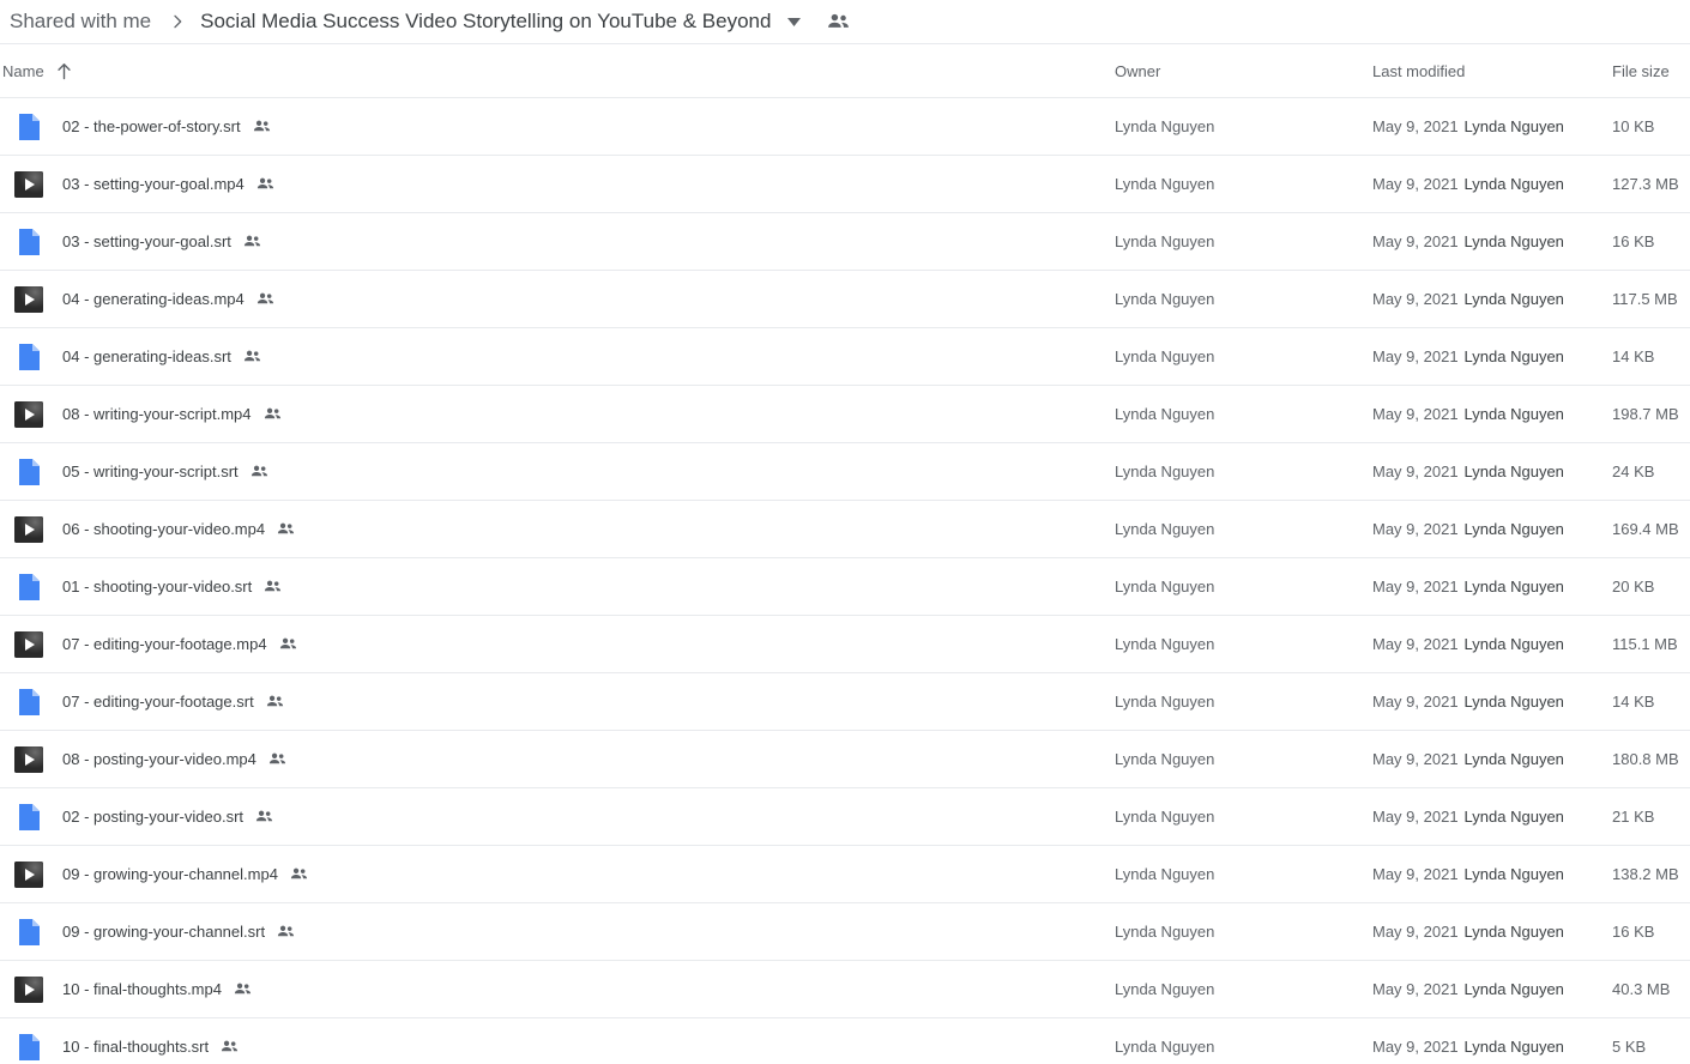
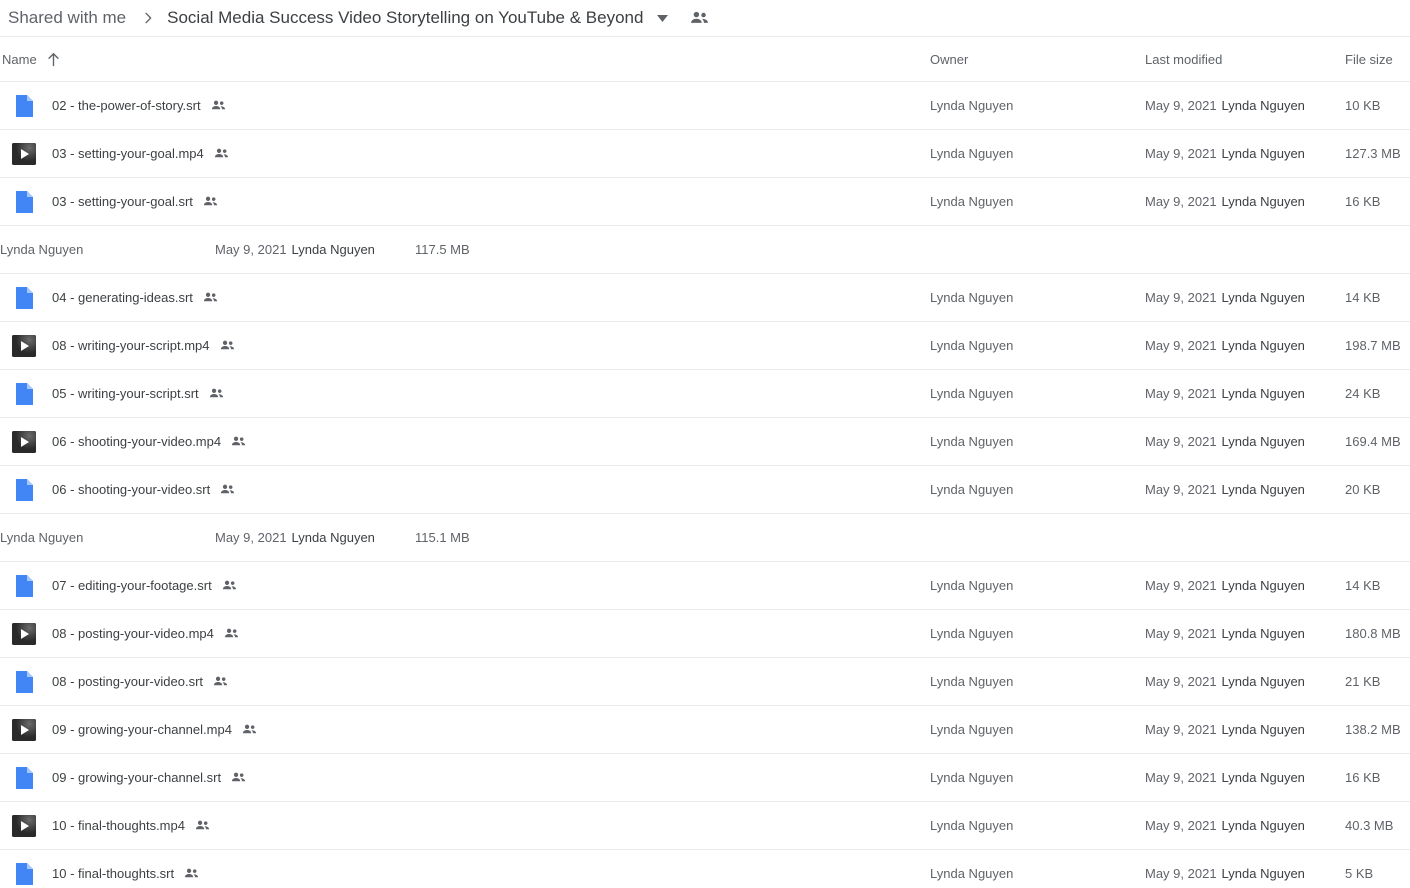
  Shared with me
  Social Media Success Video Storytelling on YouTube & Beyond
  Name
  Owner
  Last modified
  File size
  02 - the-power-of-story.srt
  Lynda Nguyen
  May 9, 2021 Lynda Nguyen
  10 KB
  03 - setting-your-goal.mp4
  Lynda Nguyen
  May 9, 2021 Lynda Nguyen
  127.3 MB
  03 - setting-your-goal.srt
  Lynda Nguyen
  May 9, 2021 Lynda Nguyen
  16 KB
- 04 - generating-ideas.mp4
  Lynda Nguyen
  May 9, 2021 Lynda Nguyen
  117.5 MB
  04 - generating-ideas.srt
  Lynda Nguyen
  May 9, 2021 Lynda Nguyen
  14 KB
  08 - writing-your-script.mp4
  Lynda Nguyen
  May 9, 2021 Lynda Nguyen
  198.7 MB
  05 - writing-your-script.srt
  Lynda Nguyen
  May 9, 2021 Lynda Nguyen
  24 KB
  06 - shooting-your-video.mp4
  Lynda Nguyen
  May 9, 2021 Lynda Nguyen
  169.4 MB
- 01 - shooting-your-video.srt
+ 06 - shooting-your-video.srt
  Lynda Nguyen
  May 9, 2021 Lynda Nguyen
  20 KB
- 07 - editing-your-footage.mp4
  Lynda Nguyen
  May 9, 2021 Lynda Nguyen
  115.1 MB
  07 - editing-your-footage.srt
  Lynda Nguyen
  May 9, 2021 Lynda Nguyen
  14 KB
  08 - posting-your-video.mp4
  Lynda Nguyen
  May 9, 2021 Lynda Nguyen
  180.8 MB
- 02 - posting-your-video.srt
+ 08 - posting-your-video.srt
  Lynda Nguyen
  May 9, 2021 Lynda Nguyen
  21 KB
  09 - growing-your-channel.mp4
  Lynda Nguyen
  May 9, 2021 Lynda Nguyen
  138.2 MB
  09 - growing-your-channel.srt
  Lynda Nguyen
  May 9, 2021 Lynda Nguyen
  16 KB
  10 - final-thoughts.mp4
  Lynda Nguyen
  May 9, 2021 Lynda Nguyen
  40.3 MB
  10 - final-thoughts.srt
  Lynda Nguyen
  May 9, 2021 Lynda Nguyen
  5 KB
